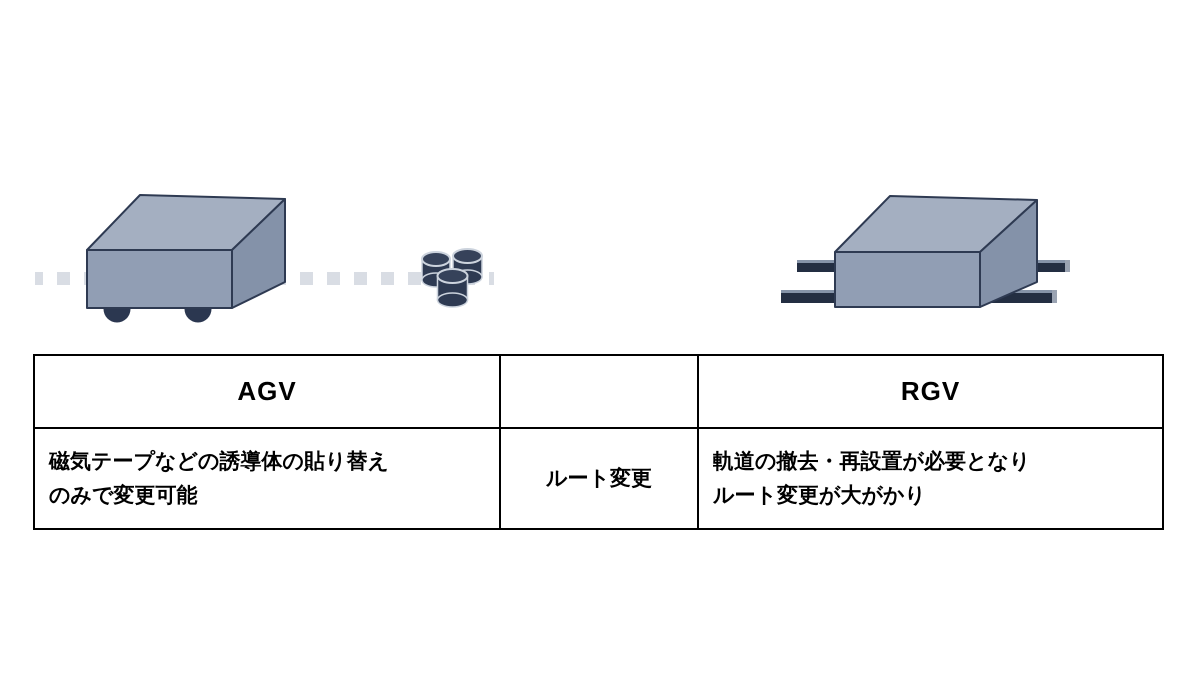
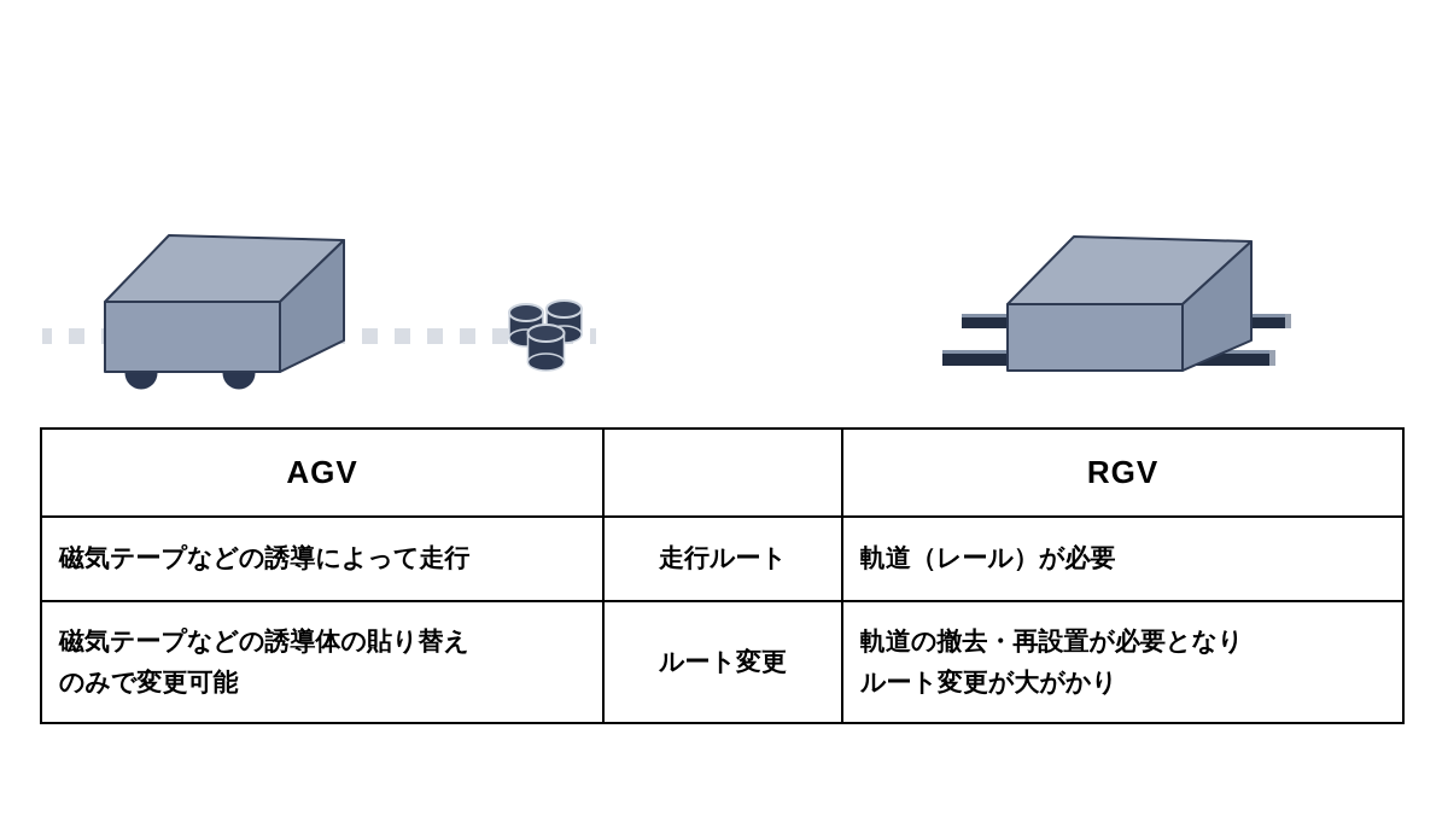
  AGV		RGV
+ 磁気テープなどの誘導によって走行	走行ルート	軌道（レール）が必要
  磁気テープなどの誘導体の貼り替え のみで変更可能	ルート変更	軌道の撤去・再設置が必要となり ルート変更が大がかり
